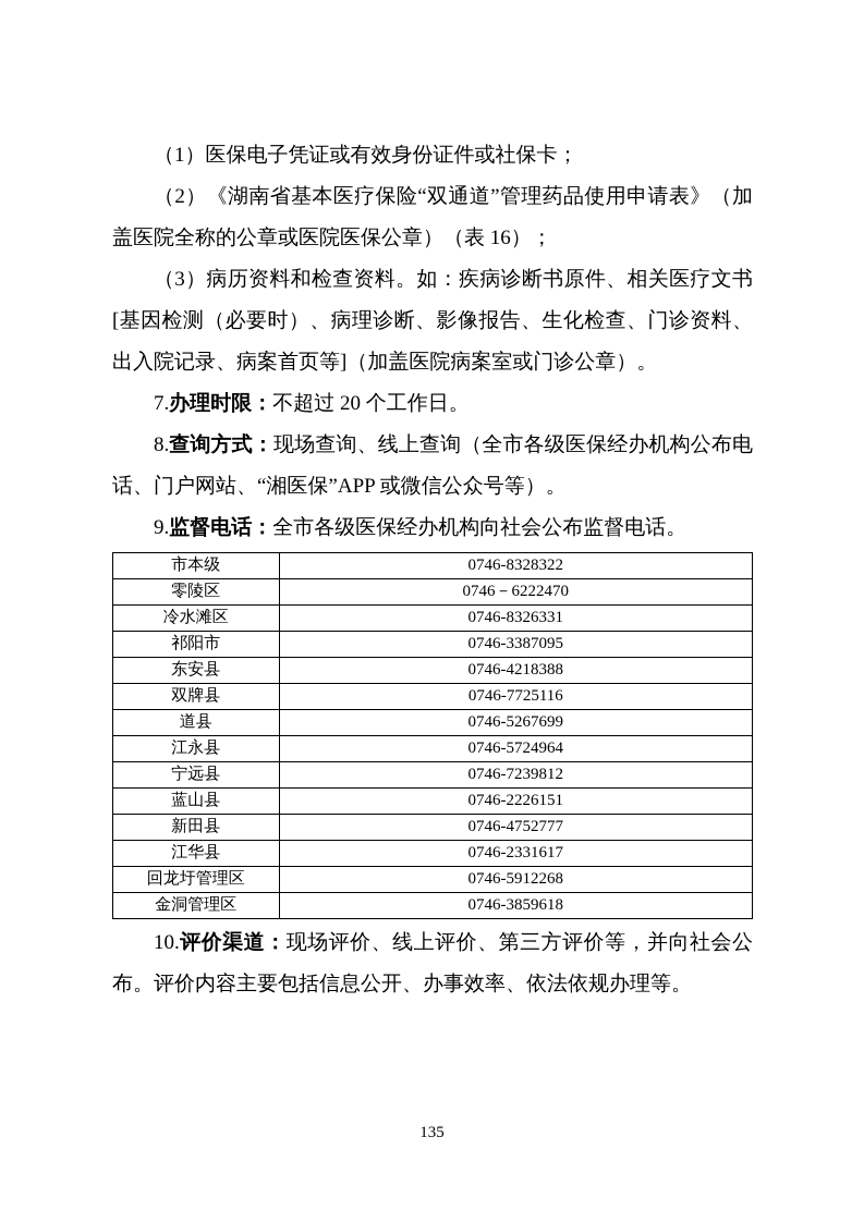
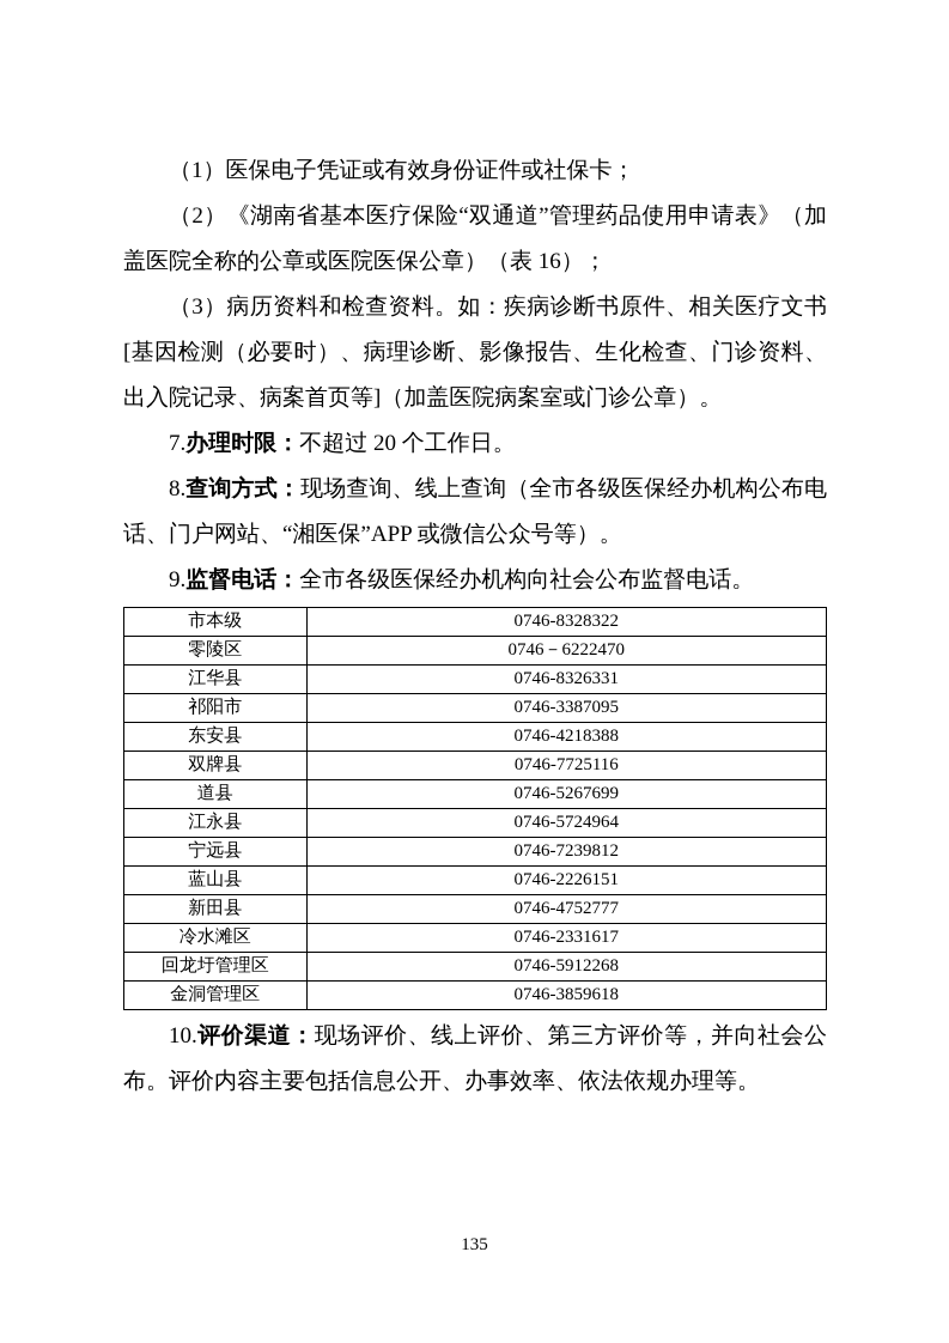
  （1）医保电子凭证或有效身份证件或社保卡；
  （2）《湖南省基本医疗保险“双通道”管理药品使用申请表》（加盖医院全称的公章或医院医保公章）（表 16）；
  （3）病历资料和检查资料。如：疾病诊断书原件、相关医疗文书[基因检测（必要时）、病理诊断、影像报告、生化检查、门诊资料、出入院记录、病案首页等]（加盖医院病案室或门诊公章）。
  7.办理时限：不超过 20 个工作日。
  8.查询方式：现场查询、线上查询（全市各级医保经办机构公布电话、门户网站、“湘医保”APP 或微信公众号等）。
  9.监督电话：全市各级医保经办机构向社会公布监督电话。
  市本级	0746-8328322
  零陵区	0746－6222470
- 冷水滩区	0746-8326331
+ 江华县	0746-8326331
  祁阳市	0746-3387095
  东安县	0746-4218388
  双牌县	0746-7725116
  道县	0746-5267699
  江永县	0746-5724964
  宁远县	0746-7239812
  蓝山县	0746-2226151
  新田县	0746-4752777
- 江华县	0746-2331617
+ 冷水滩区	0746-2331617
  回龙圩管理区	0746-5912268
  金洞管理区	0746-3859618
  10.评价渠道：现场评价、线上评价、第三方评价等，并向社会公布。评价内容主要包括信息公开、办事效率、依法依规办理等。
  135
